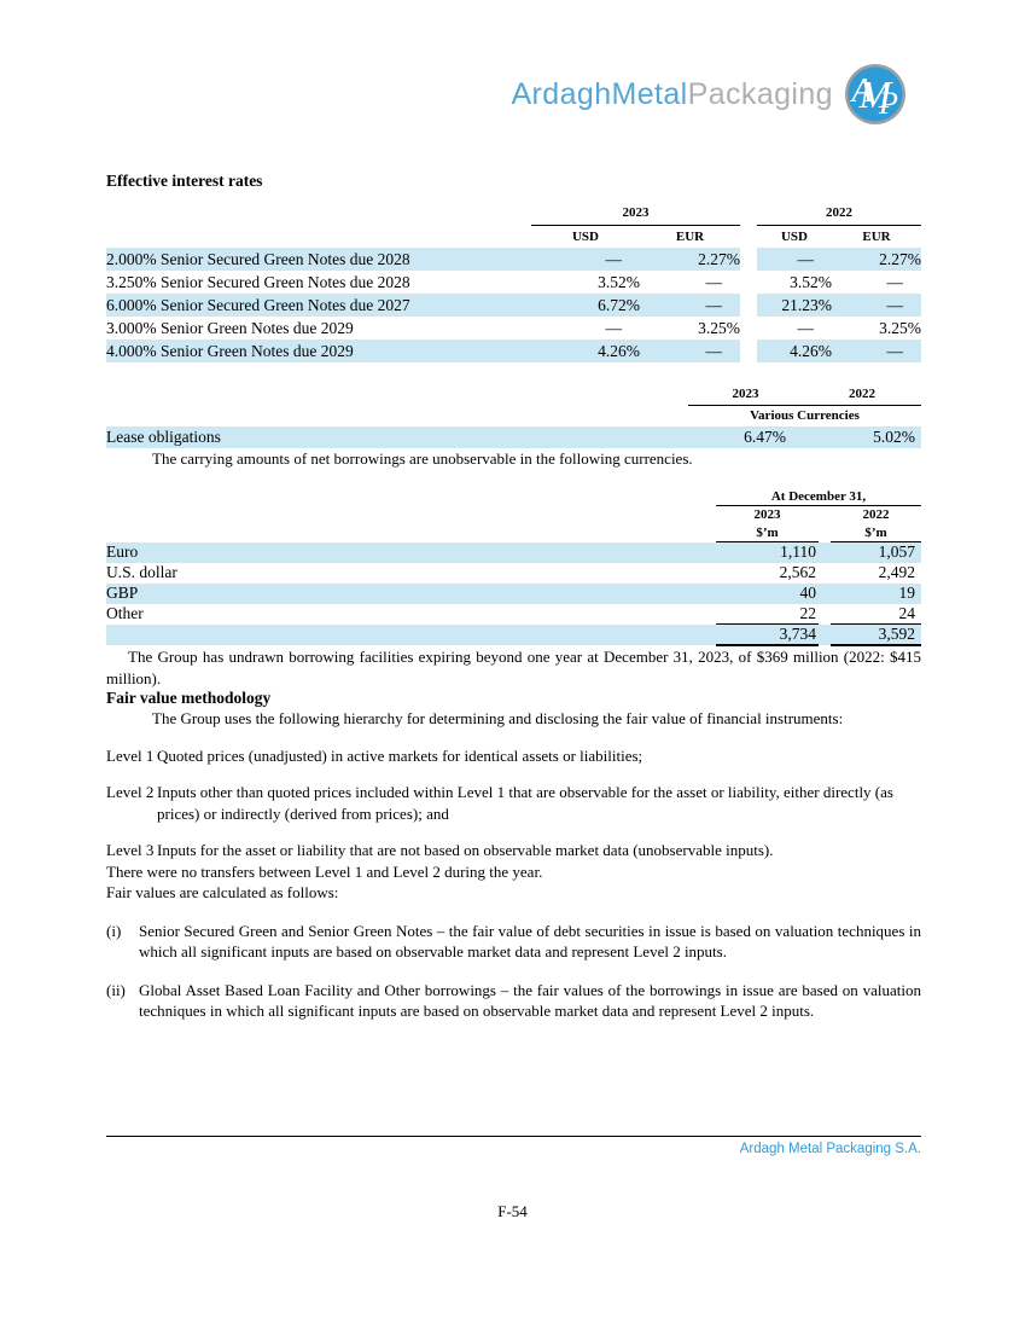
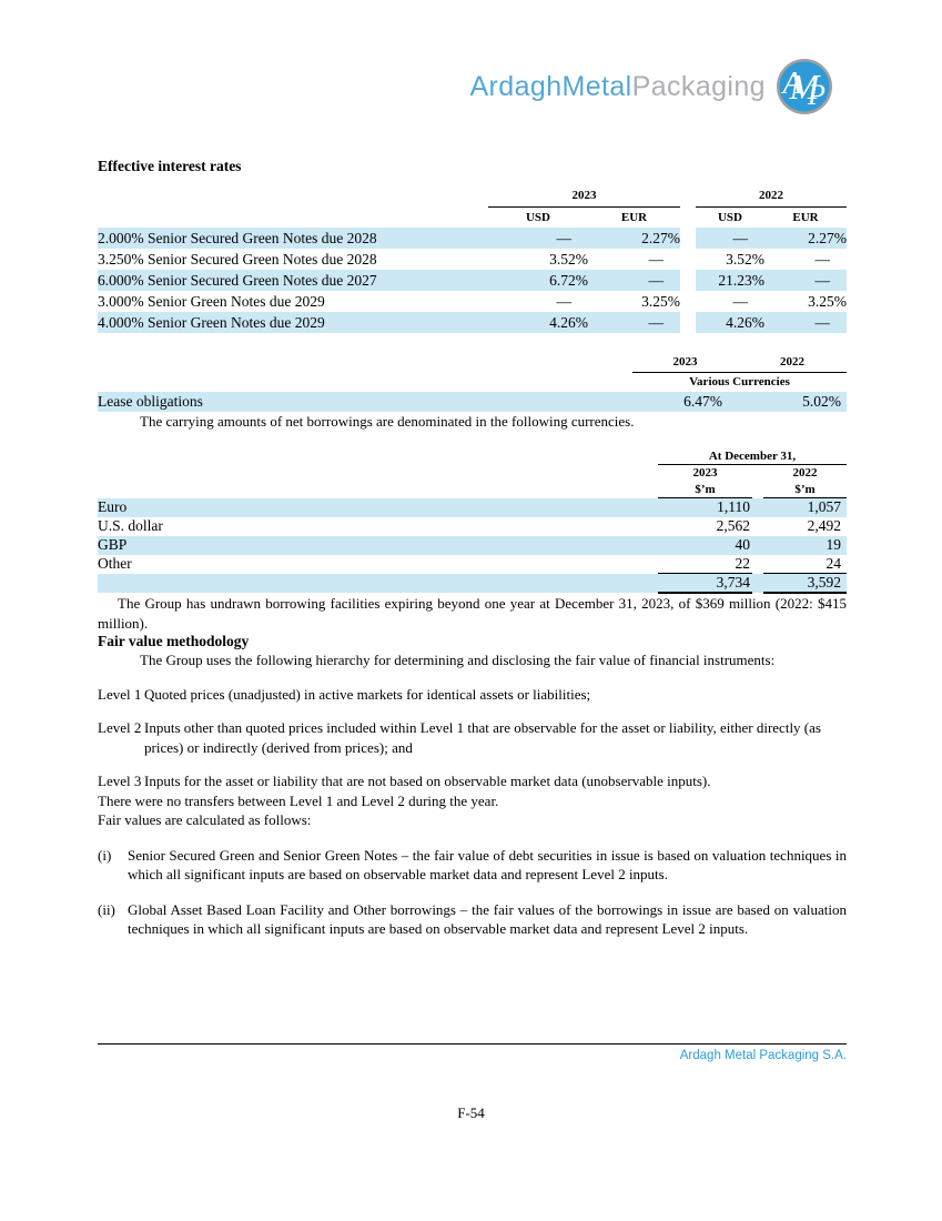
  ArdaghMetalPackaging
  A
  M
  P
  Effective interest rates
  	2023		2022
  	USD	EUR		USD	EUR
  2.000% Senior Secured Green Notes due 2028	—	2.27%		—	2.27%
  3.250% Senior Secured Green Notes due 2028	3.52%	—		3.52%	—
  6.000% Senior Secured Green Notes due 2027	6.72%	—		21.23%	—
  3.000% Senior Green Notes due 2029	—	3.25%		—	3.25%
  4.000% Senior Green Notes due 2029	4.26%	—		4.26%	—
  	2023	2022
  	Various Currencies
  Lease obligations	6.47%	5.02%
- The carrying amounts of net borrowings are unobservable in the following currencies.
+ The carrying amounts of net borrowings are denominated in the following currencies.
  	At December 31,
  	2023		2022
  	$’m		$’m
  Euro	1,110		1,057
  U.S. dollar	2,562		2,492
  GBP	40		19
  Other	22		24
  	3,734		3,592
  The Group has undrawn borrowing facilities expiring beyond one year at December 31, 2023, of $369 million (2022: $415 million).
  Fair value methodology
  The Group uses the following hierarchy for determining and disclosing the fair value of financial instruments:
  Level 1
  Quoted prices (unadjusted) in active markets for identical assets or liabilities;
  Level 2
  Inputs other than quoted prices included within Level 1 that are observable for the asset or liability, either directly (as prices) or indirectly (derived from prices); and
  Level 3
  Inputs for the asset or liability that are not based on observable market data (unobservable inputs).
  There were no transfers between Level 1 and Level 2 during the year.
  Fair values are calculated as follows:
  (i)
  Senior Secured Green and Senior Green Notes – the fair value of debt securities in issue is based on valuation techniques in which all significant inputs are based on observable market data and represent Level 2 inputs.
  (ii)
  Global Asset Based Loan Facility and Other borrowings – the fair values of the borrowings in issue are based on valuation techniques in which all significant inputs are based on observable market data and represent Level 2 inputs.
  Ardagh Metal Packaging S.A.
  F-54
